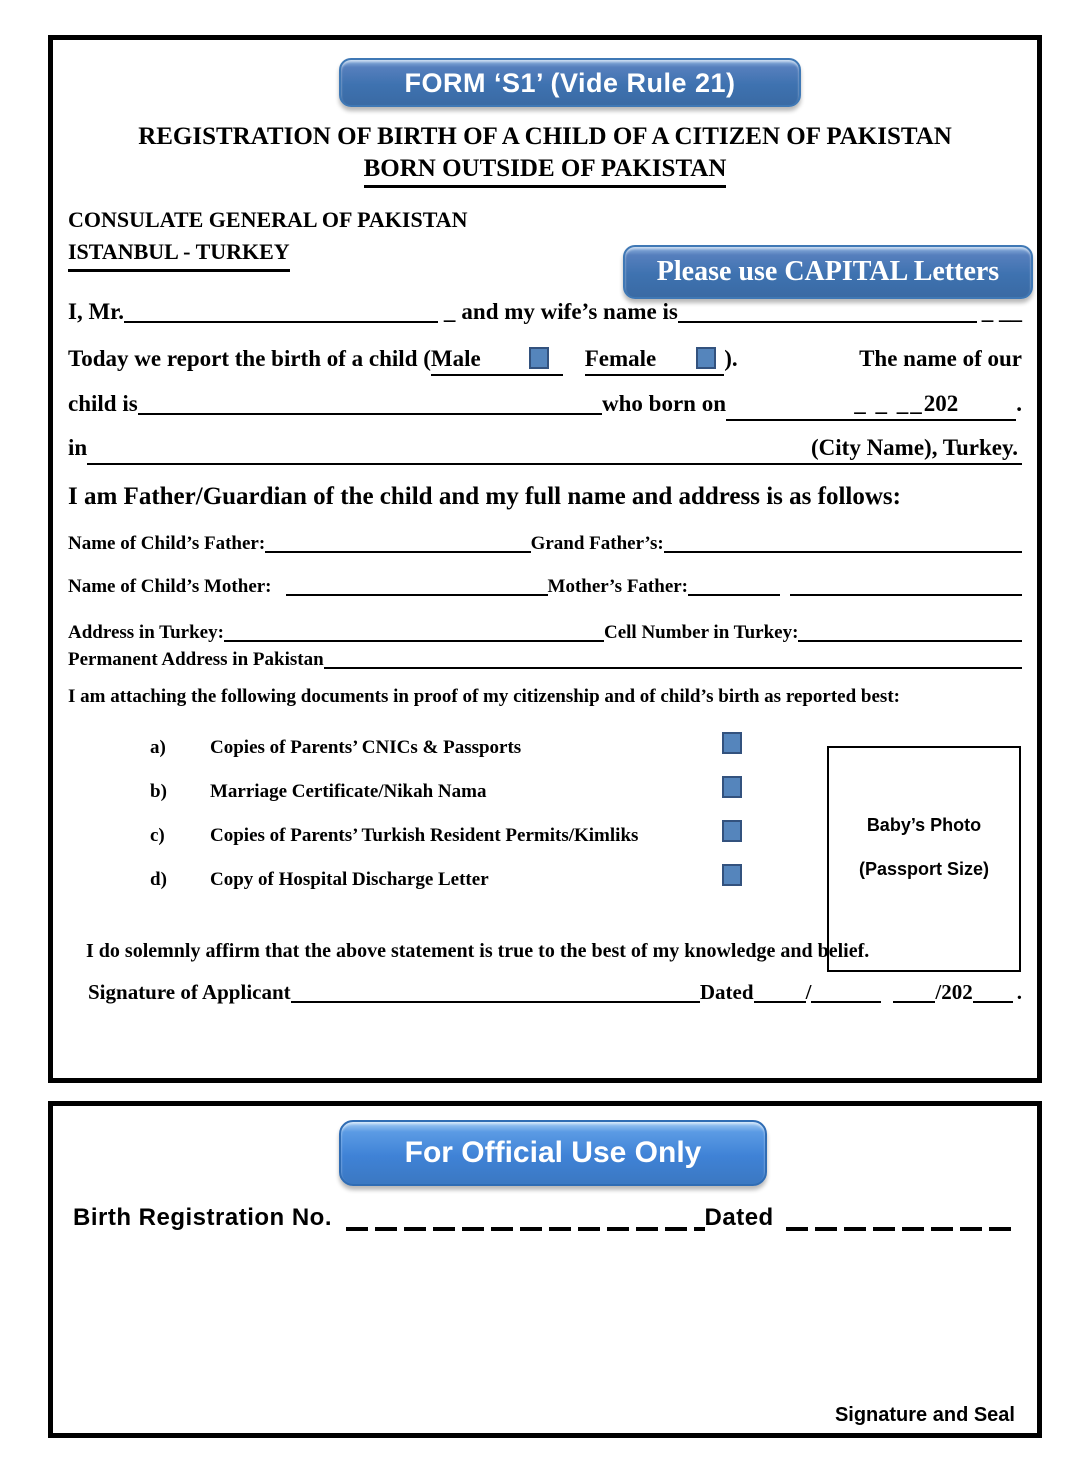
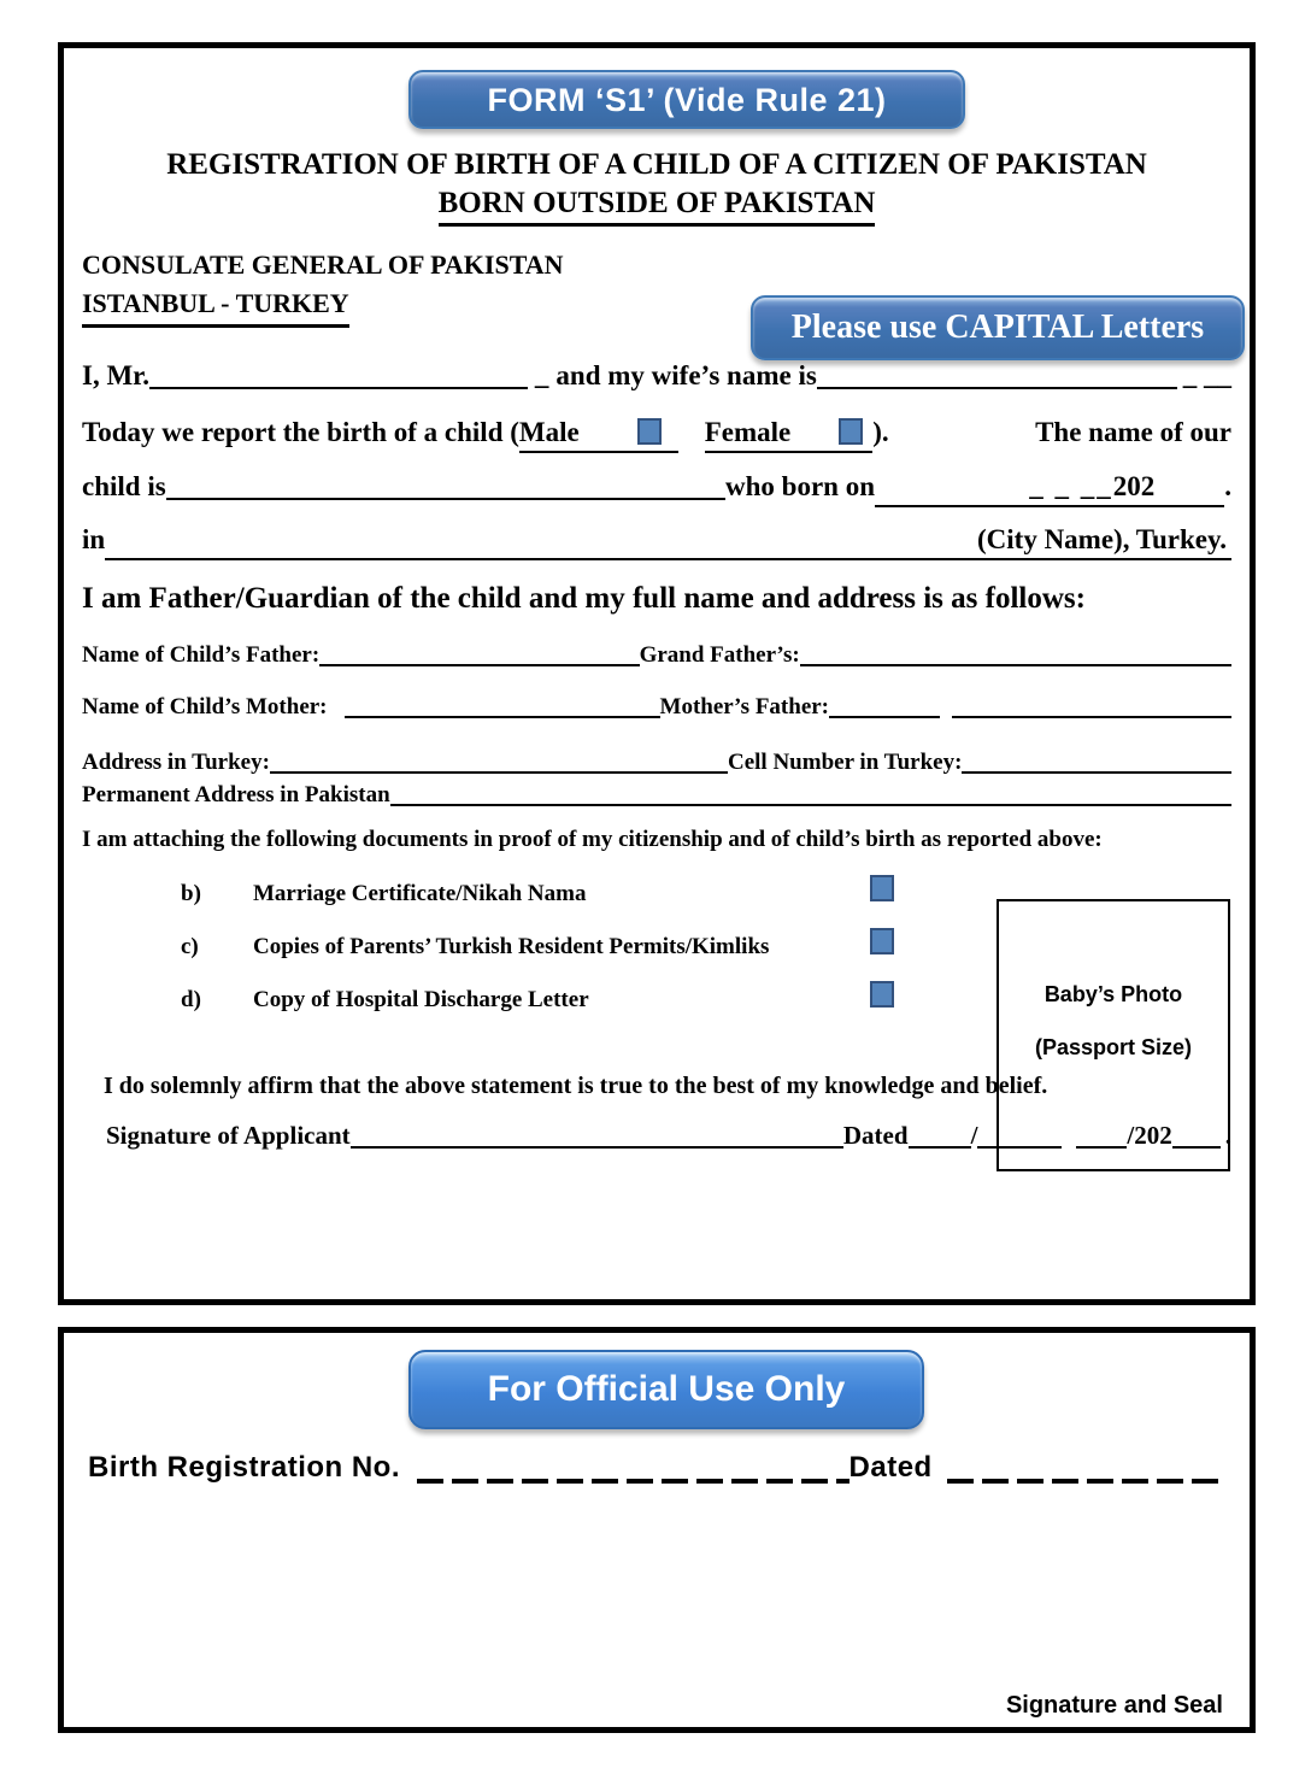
  FORM ‘S1’ (Vide Rule 21)
  REGISTRATION OF BIRTH OF A CHILD OF A CITIZEN OF PAKISTAN
  BORN OUTSIDE OF PAKISTAN
  CONSULATE GENERAL OF PAKISTAN
  ISTANBUL - TURKEY
  Please use CAPITAL Letters
  I, Mr.
  _
  and my wife’s name is
  _ __
  Today we report the birth of a child (
  Male
  Female
  ).
  The name of our
  child is
  who born on
  _ _ __
  202
  .
  in
  (City Name), Turkey.
  I am Father/Guardian of the child and my full name and address is as follows:
  Name of Child’s Father:
  Grand Father’s:
  Name of Child’s Mother:
  Mother’s Father:
  Address in Turkey:
  Cell Number in Turkey:
  Permanent Address in Pakistan
- I am attaching the following documents in proof of my citizenship and of child’s birth as reported best:
+ I am attaching the following documents in proof of my citizenship and of child’s birth as reported above:
- a) Copies of Parents’ CNICs & Passports
  b) Marriage Certificate/Nikah Nama
  c) Copies of Parents’ Turkish Resident Permits/Kimliks
  d) Copy of Hospital Discharge Letter
  Baby’s Photo
  (Passport Size)
  I do solemnly affirm that the above statement is true to the best of my knowledge and belief.
  Signature of Applicant
  Dated
  /
  /202
  .
  For Official Use Only
  Birth Registration No.
  Dated
  Signature and Seal
